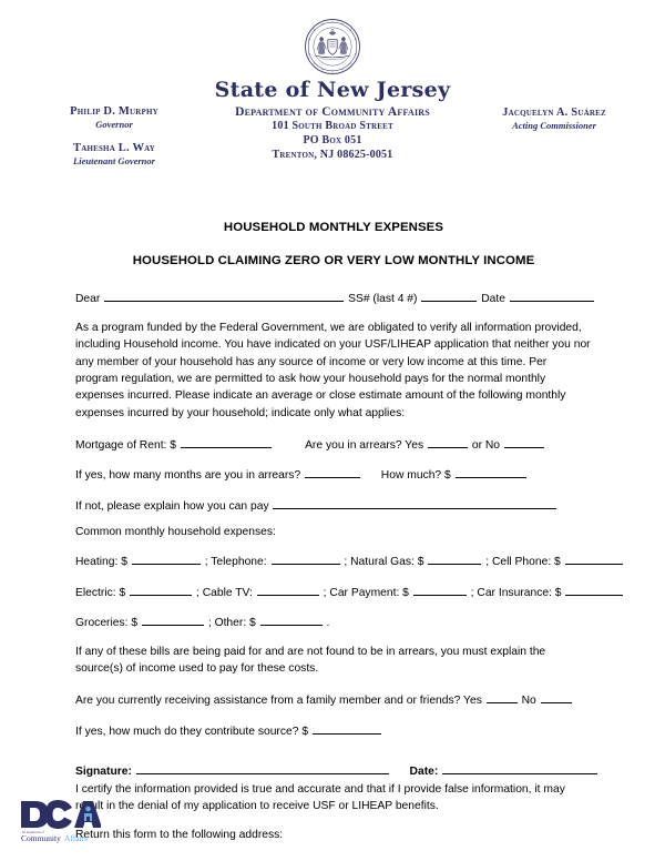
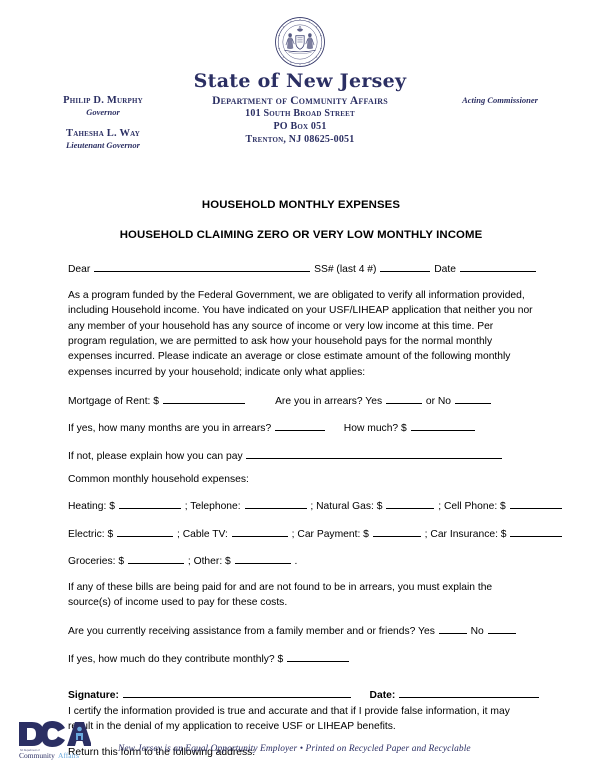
  State of New Jersey
  Department of Community Affairs
  101 South Broad Street
  PO Box 051
  Trenton, NJ 08625-0051
  Philip D. Murphy
  Governor
  Tahesha L. Way
  Lieutenant Governor
- Jacquelyn A. Suárez
  Acting Commissioner
  HOUSEHOLD MONTHLY EXPENSES
  HOUSEHOLD CLAIMING ZERO OR VERY LOW MONTHLY INCOME
  Dear SS# (last 4 #) Date
  As a program funded by the Federal Government, we are obligated to verify all information provided, including Household income. You have indicated on your USF/LIHEAP application that neither you nor any member of your household has any source of income or very low income at this time. Per program regulation, we are permitted to ask how your household pays for the normal monthly expenses incurred. Please indicate an average or close estimate amount of the following monthly expenses incurred by your household; indicate only what applies:
  Mortgage of Rent: $ Are you in arrears? Yes or No
  If yes, how many months are you in arrears? How much? $
  If not, please explain how you can pay
  Common monthly household expenses:
  Heating: $ ; Telephone: ; Natural Gas: $ ; Cell Phone: $
  Electric: $ ; Cable TV: ; Car Payment: $ ; Car Insurance: $
  Groceries: $ ; Other: $ .
  If any of these bills are being paid for and are not found to be in arrears, you must explain the source(s) of income used to pay for these costs.
  Are you currently receiving assistance from a family member and or friends? Yes No
- If yes, how much do they contribute source? $
+ If yes, how much do they contribute monthly? $
  Signature: Date:
  I certify the information provided is true and accurate and that if I provide false information, it may rlt in the denial of my application to receive USF or LIHEAP benefits.
  Return this form to the following address:
  Community
  Affairs
+ New Jersey is an Equal Opportunity Employer • Printed on Recycled Paper and Recyclable
